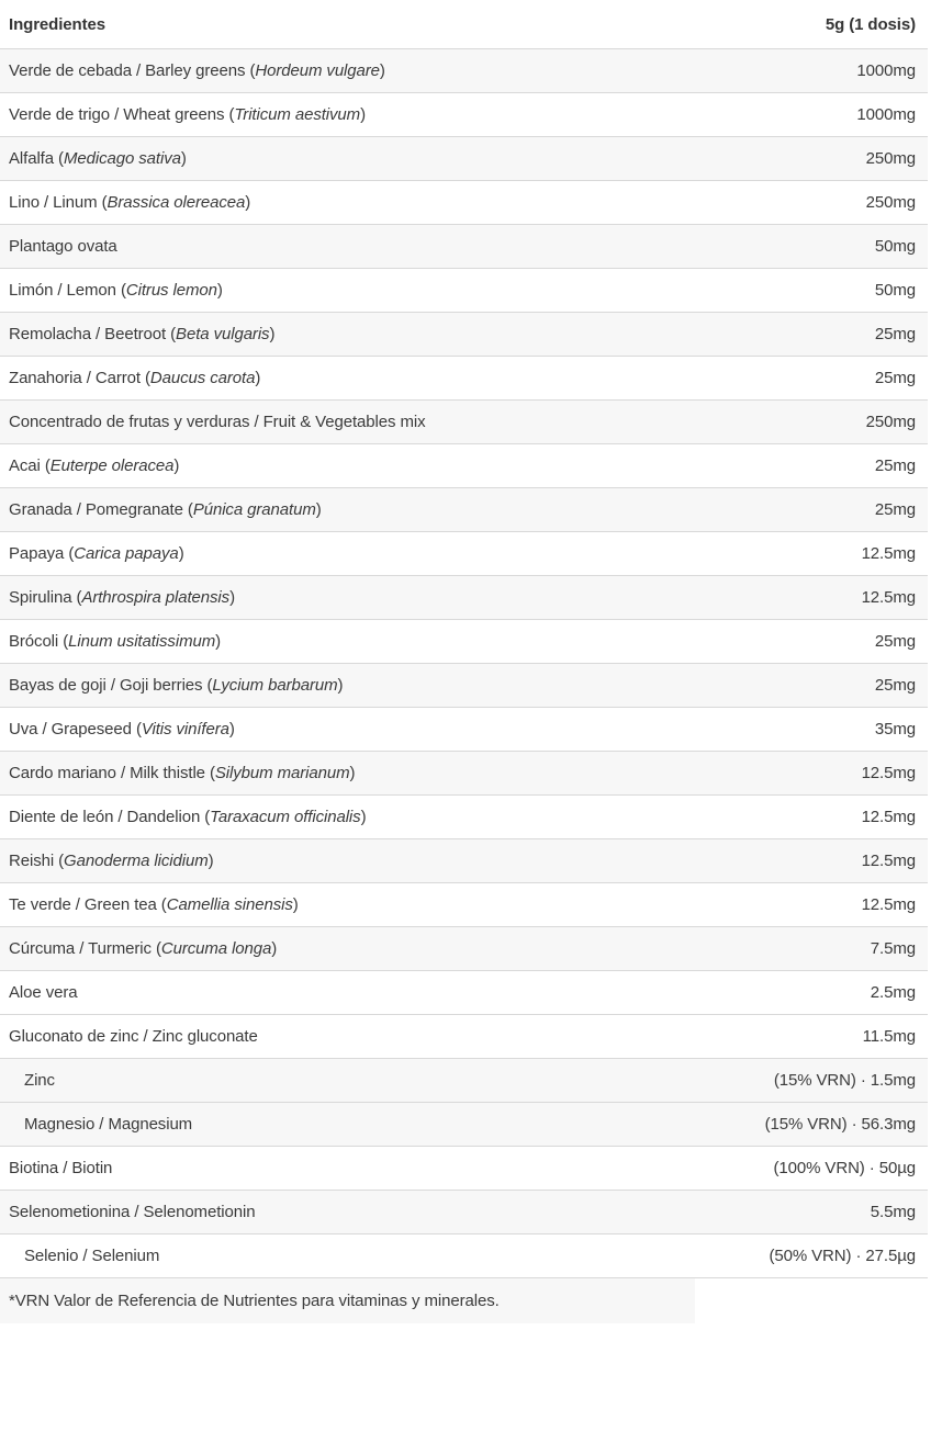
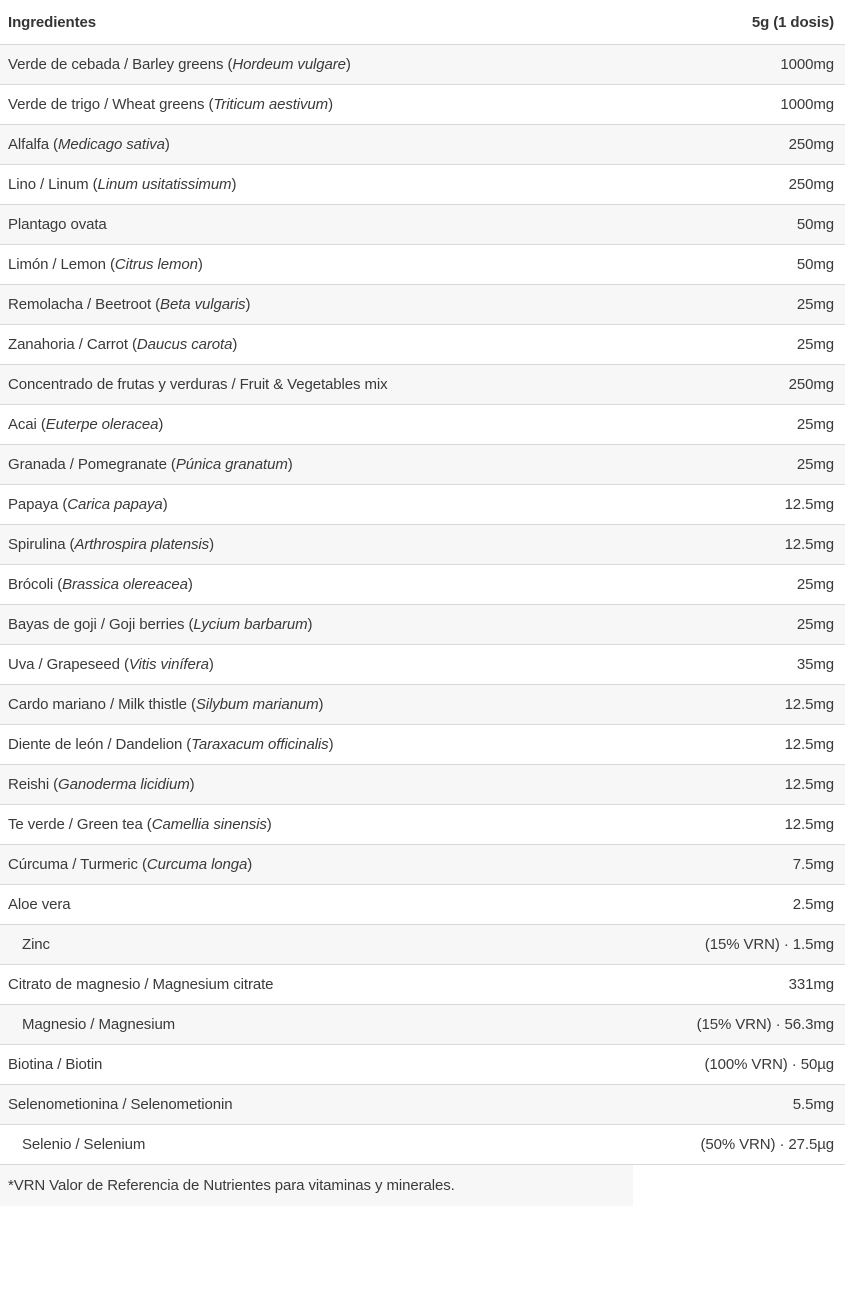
  Ingredientes
  5g (1 dosis)
  Verde de cebada / Barley greens (Hordeum vulgare)
  1000mg
  Verde de trigo / Wheat greens (Triticum aestivum)
  1000mg
  Alfalfa (Medicago sativa)
  250mg
- Lino / Linum (Brassica olereacea)
+ Lino / Linum (Linum usitatissimum)
  250mg
  Plantago ovata
  50mg
  Limón / Lemon (Citrus lemon)
  50mg
  Remolacha / Beetroot (Beta vulgaris)
  25mg
  Zanahoria / Carrot (Daucus carota)
  25mg
  Concentrado de frutas y verduras / Fruit & Vegetables mix
  250mg
  Acai (Euterpe oleracea)
  25mg
  Granada / Pomegranate (Púnica granatum)
  25mg
  Papaya (Carica papaya)
  12.5mg
  Spirulina (Arthrospira platensis)
  12.5mg
- Brócoli (Linum usitatissimum)
+ Brócoli (Brassica olereacea)
  25mg
  Bayas de goji / Goji berries (Lycium barbarum)
  25mg
  Uva / Grapeseed (Vitis vinífera)
  35mg
  Cardo mariano / Milk thistle (Silybum marianum)
  12.5mg
  Diente de león / Dandelion (Taraxacum officinalis)
  12.5mg
  Reishi (Ganoderma licidium)
  12.5mg
  Te verde / Green tea (Camellia sinensis)
  12.5mg
  Cúrcuma / Turmeric (Curcuma longa)
  7.5mg
  Aloe vera
  2.5mg
- Gluconato de zinc / Zinc gluconate
- 11.5mg
  Zinc
  (15% VRN) · 1.5mg
+ Citrato de magnesio / Magnesium citrate
+ 331mg
  Magnesio / Magnesium
  (15% VRN) · 56.3mg
  Biotina / Biotin
  (100% VRN) · 50µg
  Selenometionina / Selenometionin
  5.5mg
  Selenio / Selenium
  (50% VRN) · 27.5µg
  *VRN Valor de Referencia de Nutrientes para vitaminas y minerales.
